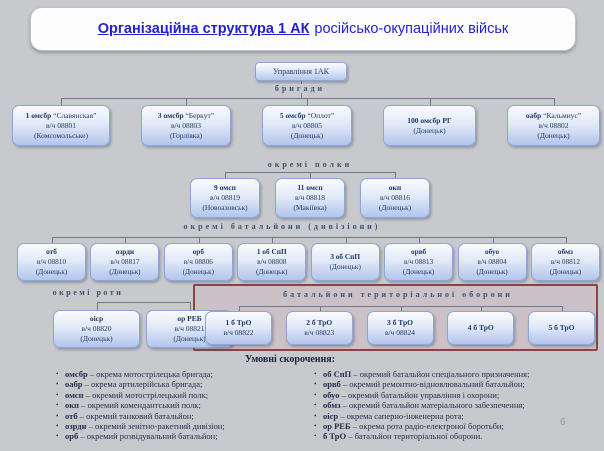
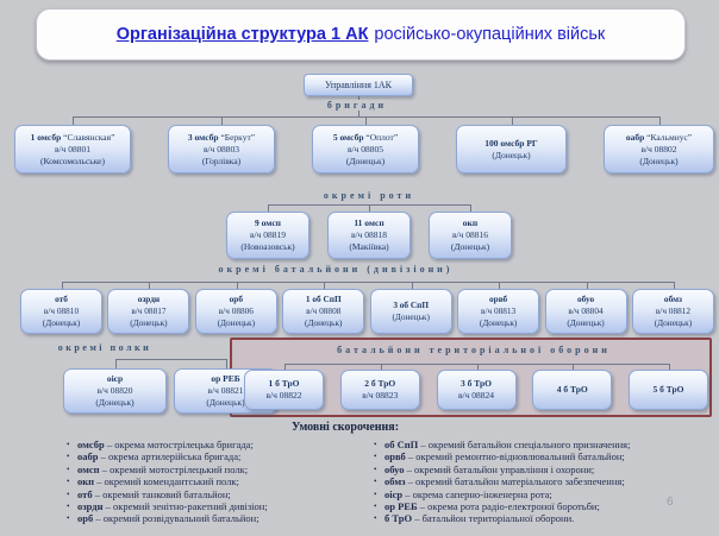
  Організаційна структура 1 АК
  російсько-окупаційних військ
  Управління 1АК
  бригади
- окремі полки
+ окремі роти
  окремі батальйони (дивізіони)
- окремі роти
+ окремі полки
  батальйони територіальної оборони
  1 омсбр “Славянская”
  в/ч 08801
  (Комсомольське)
  3 омсбр “Беркут”
  в/ч 08803
  (Горлівка)
  5 омсбр “Оплот”
  в/ч 08805
  (Донецьк)
  100 омсбр РГ
  (Донецьк)
  оабр “Кальмиус”
  в/ч 08802
  (Донецьк)
  9 омсп
  в/ч 08819
  (Новоазовськ)
  11 омсп
  в/ч 08818
  (Макіївка)
  окп
  в/ч 08816
  (Донецьк)
  отб
  в/ч 08810
  (Донецьк)
  озрдн
  в/ч 08817
  (Донецьк)
  орб
  в/ч 08806
  (Донецьк)
  1 об СпП
  в/ч 08808
  (Донецьк)
  3 об СпП
  (Донецьк)
  орвб
  в/ч 08813
  (Донецьк)
  обуо
  в/ч 08804
  (Донецьк)
  обмз
  в/ч 08812
  (Донецьк)
  оіср
  в/ч 08820
  (Донецьк)
  ор РЕБ
  в/ч 08821
  (Донецьк
  1 б ТрО
  в/ч 08822
  2 б ТрО
  в/ч 08823
  3 б ТрО
  в/ч 08824
  4 б ТрО
  5 б ТрО
  Умовні скорочення:
  • омсбр – окрема мотострілецька бригада;
  • оабр – окрема артилерійська бригада;
  • омсп – окремий мотострілецький полк;
  • окп – окремий комендантський полк;
  • отб – окремий танковий батальйон;
  • озрдн – окремий зенітно-ракетний дивізіон;
  • орб – окремий розвідувальний батальйон;
  • об СпП – окремий батальйон спеціального призначення;
  • орвб – окремий ремонтно-відновлювальний батальйон;
  • обуо – окремий батальйон управління і охорони;
  • обмз – окремий батальйон матеріального забезпечення;
  • оіср – окрема саперно-інженерна рота;
  • ор РЕБ – окрема рота радіо-електроної боротьби;
  • б ТрО – батальйон територіальної оборони.
  6
